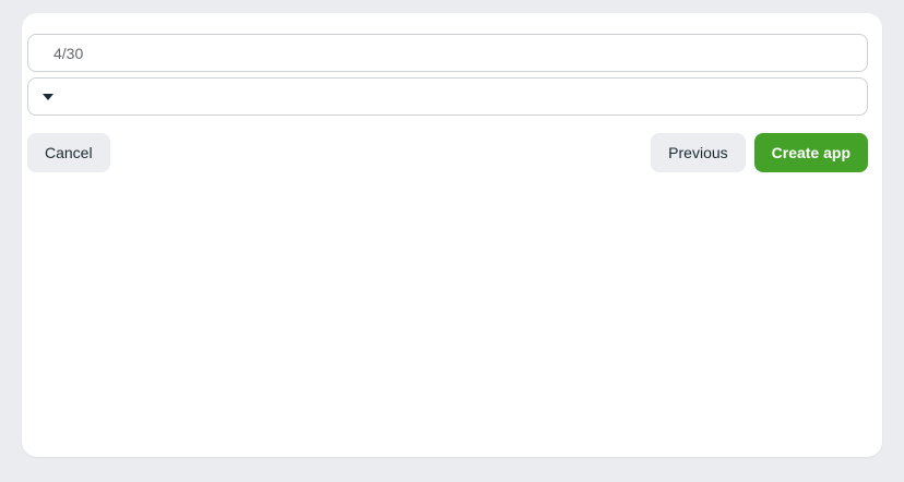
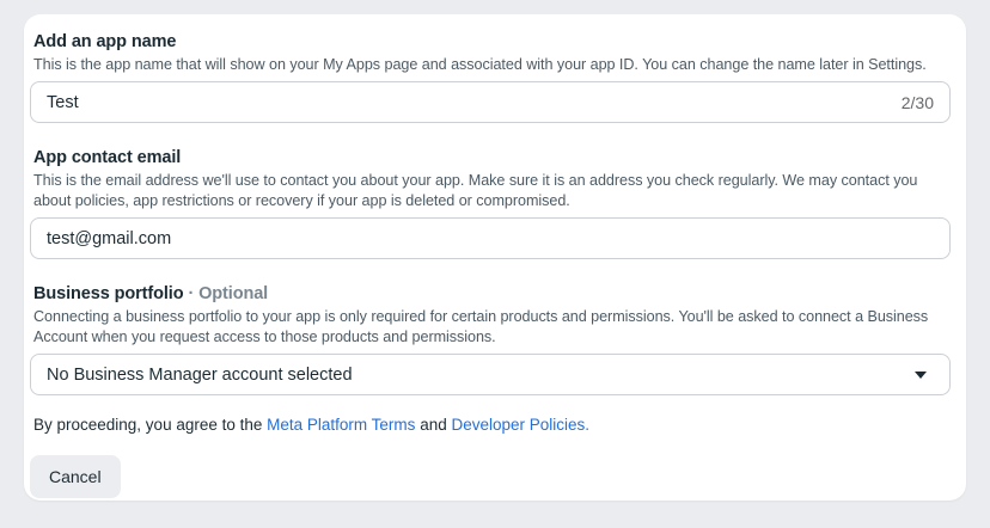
+ Add an app name
+ This is the app name that will show on your My Apps page and associated with your app ID. You can change the name later in Settings.
+ Test
- 4/30
+ 2/30
+ App contact email
+ This is the email address we'll use to contact you about your app. Make sure it is an address you check regularly. We may contact you about policies, app restrictions or recovery if your app is deleted or compromised.
+ test@gmail.com
+ Business portfolio · Optional
+ Connecting a business portfolio to your app is only required for certain products and permissions. You'll be asked to connect a Business Account when you request access to those products and permissions.
+ No Business Manager account selected
+ By proceeding, you agree to the Meta Platform Terms and Developer Policies.
  Cancel
- Previous
- Create app
